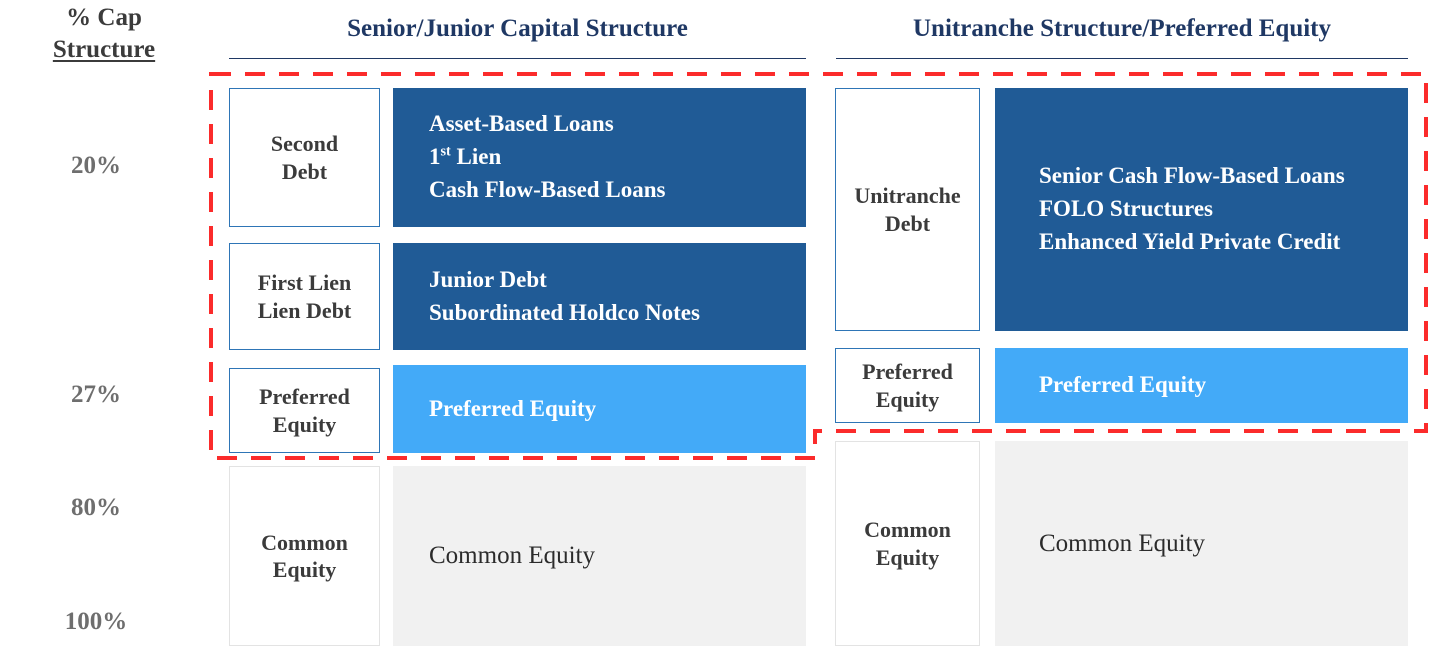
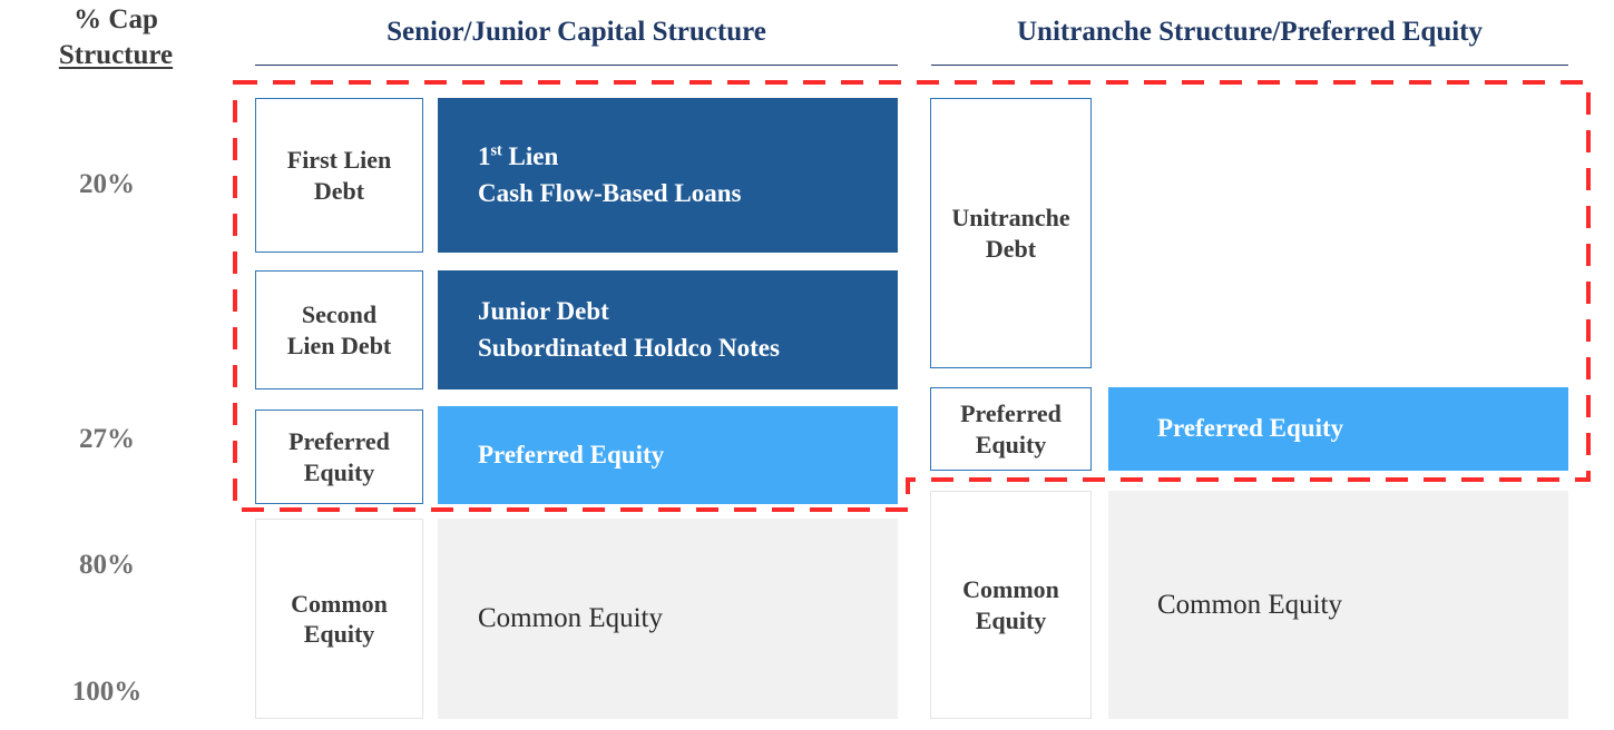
  % Cap
  Structure
  20%
  27%
  80%
  100%
  Senior/Junior Capital Structure
  Unitranche Structure/Preferred Equity
- Second
+ First Lien
  Debt
- Asset-Based Loans
  1st Lien
  Cash Flow-Based Loans
- First Lien
+ Second
  Lien Debt
  Junior Debt
  Subordinated Holdco Notes
  Preferred
  Equity
  Preferred Equity
  Common
  Equity
  Common Equity
  Unitranche
  Debt
- Senior Cash Flow-Based Loans
- FOLO Structures
- Enhanced Yield Private Credit
  Preferred
  Equity
  Preferred Equity
  Common
  Equity
  Common Equity
